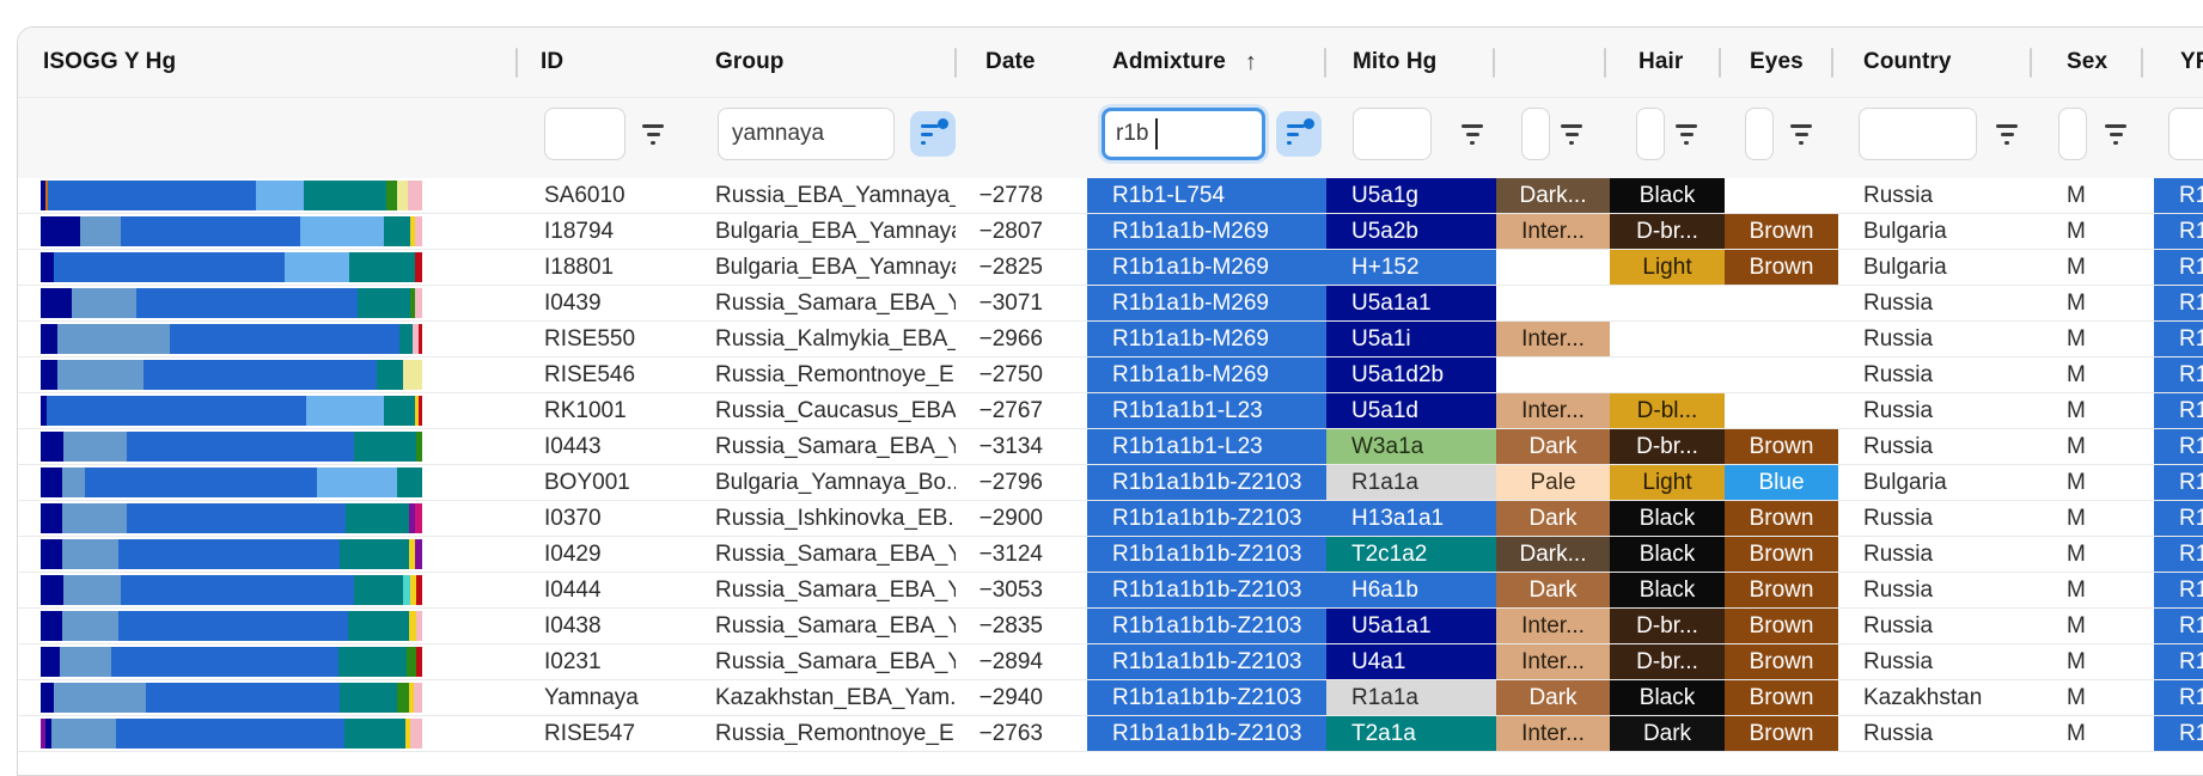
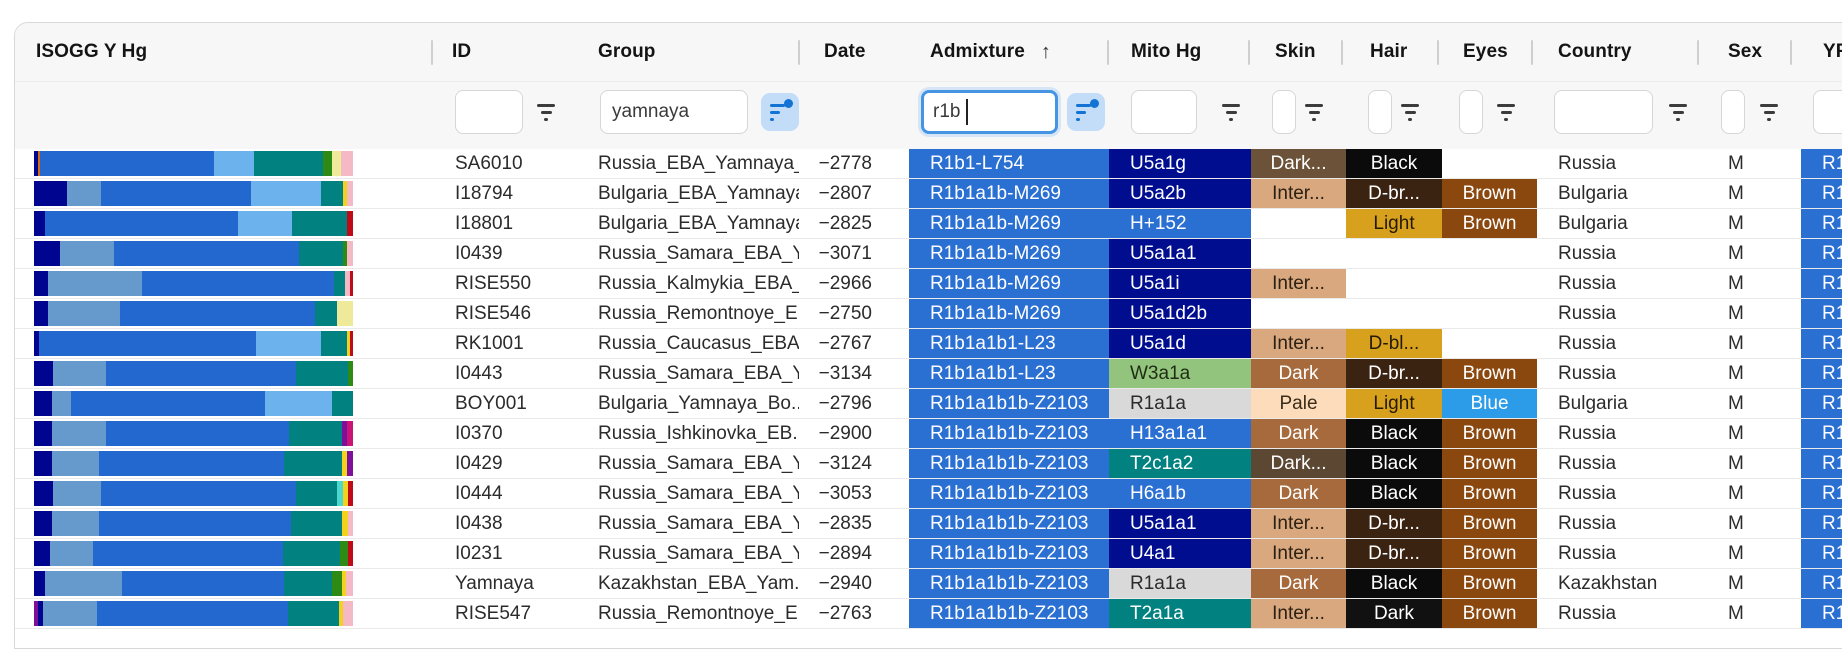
  ISOGG Y Hg
  ID
  Group
  Date
  Admixture
  ↑
  Mito Hg
+ Skin
  Hair
  Eyes
  Country
  Sex
  yamnaya
  r1b
  SA6010
  Russia_EBA_Yamnaya
  −2778
  R1b1-L754
  U5a1g
  Dark...
  Black
  Russia
  M
  R1
  I18794
  Bulgaria_EBA_Yamnay
  −2807
  R1b1a1b-M269
  U5a2b
  Inter...
  D-br...
  Brown
  Bulgaria
  M
  R1
  I18801
  Bulgaria_EBA_Yamnay
  −2825
  R1b1a1b-M269
  H+152
  Light
  Brown
  Bulgaria
  M
  R1
  I0439
  Russia_Samara_EBA_Y
  −3071
  R1b1a1b-M269
  U5a1a1
  Russia
  M
  R1
  RISE550
  Russia_Kalmykia_EBA_
  −2966
  R1b1a1b-M269
  U5a1i
  Inter...
  Russia
  M
  R1
  RISE546
  Russia_Remontnoye_E
  −2750
  R1b1a1b-M269
  U5a1d2b
  Russia
  M
  R1
  RK1001
  Russia_Caucasus_EBA
  −2767
  R1b1a1b1-L23
  U5a1d
  Inter...
  D-bl...
  Russia
  M
  R1
  I0443
  Russia_Samara_EBA_Y
  −3134
  R1b1a1b1-L23
  W3a1a
  Dark
  D-br...
  Brown
  Russia
  M
  R1
  BOY001
  Bulgaria_Yamnaya_Bo..
  −2796
  R1b1a1b1b-Z2103
  R1a1a
  Pale
  Light
  Blue
  Bulgaria
  M
  R1
  I0370
  Russia_Ishkinovka_EB.
  −2900
  R1b1a1b1b-Z2103
  H13a1a1
  Dark
  Black
  Brown
  Russia
  M
  R1
  I0429
  Russia_Samara_EBA_Y
  −3124
  R1b1a1b1b-Z2103
  T2c1a2
  Dark...
  Black
  Brown
  Russia
  M
  R1
  I0444
  Russia_Samara_EBA_Y
  −3053
  R1b1a1b1b-Z2103
  H6a1b
  Dark
  Black
  Brown
  Russia
  M
  R1
  I0438
  Russia_Samara_EBA_Y
  −2835
  R1b1a1b1b-Z2103
  U5a1a1
  Inter...
  D-br...
  Brown
  Russia
  M
  R1
  I0231
  Russia_Samara_EBA_Y
  −2894
  R1b1a1b1b-Z2103
  U4a1
  Inter...
  D-br...
  Brown
  Russia
  M
  R1
  Yamnaya
  Kazakhstan_EBA_Yam.
  −2940
  R1b1a1b1b-Z2103
  R1a1a
  Dark
  Black
  Brown
  Kazakhstan
  M
  R1
  RISE547
  Russia_Remontnoye_E
  −2763
  R1b1a1b1b-Z2103
  T2a1a
  Inter...
  Dark
  Brown
  Russia
  M
  R1
